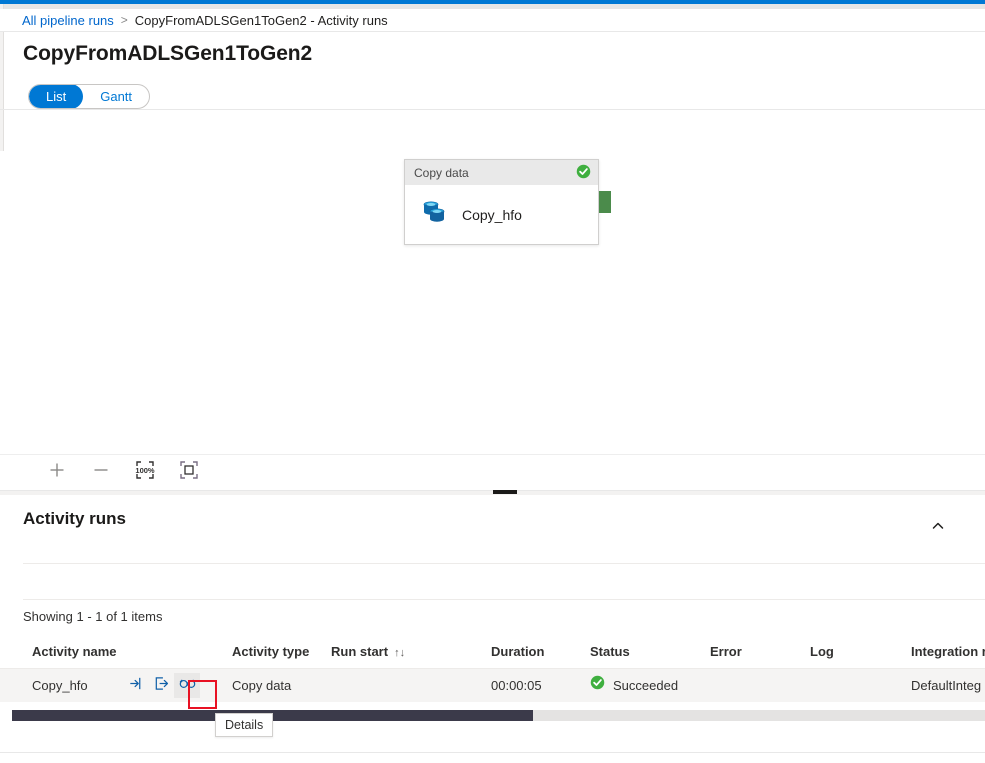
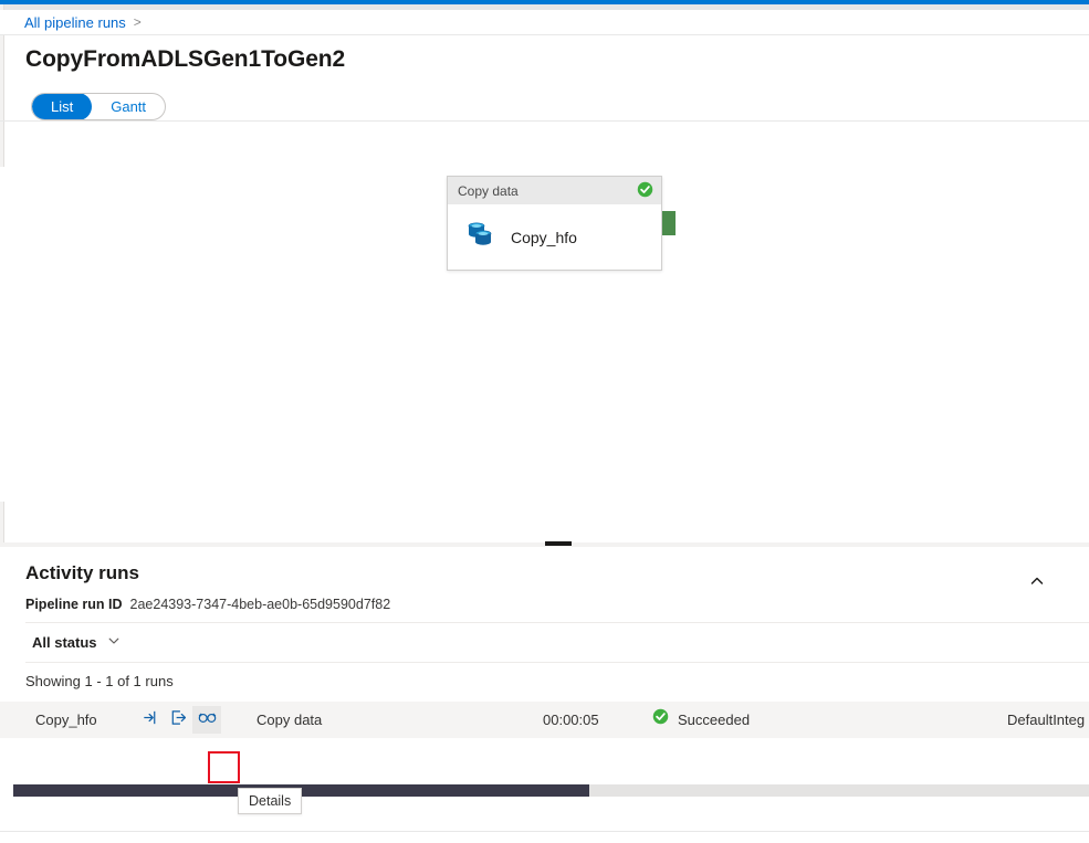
  All pipeline runs
  >
- CopyFromADLSGen1ToGen2 - Activity runs
  CopyFromADLSGen1ToGen2
  List
  Gantt
  Copy data
  Copy_hfo
- 100%
  Activity runs
+ Pipeline run ID
+ 2ae24393-7347-4beb-ae0b-65d9590d7f82
+ All status
- Showing 1 - 1 of 1 items
+ Showing 1 - 1 of 1 runs
- Activity name
- Activity type
- Run start ↑↓
- Duration
- Status
- Error
- Log
- Integration r
  Copy_hfo
  Copy data
  00:00:05
  Succeeded
  DefaultInteg
  Details
